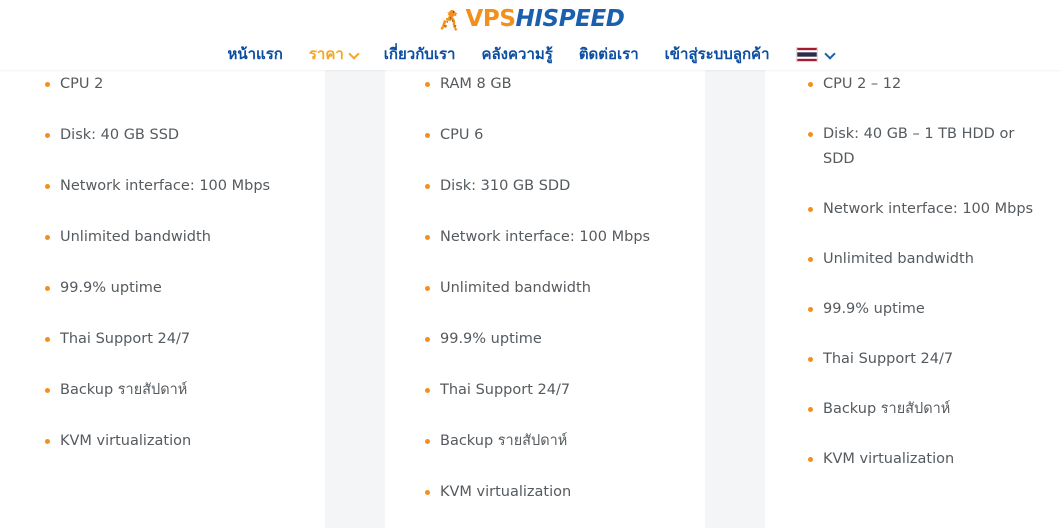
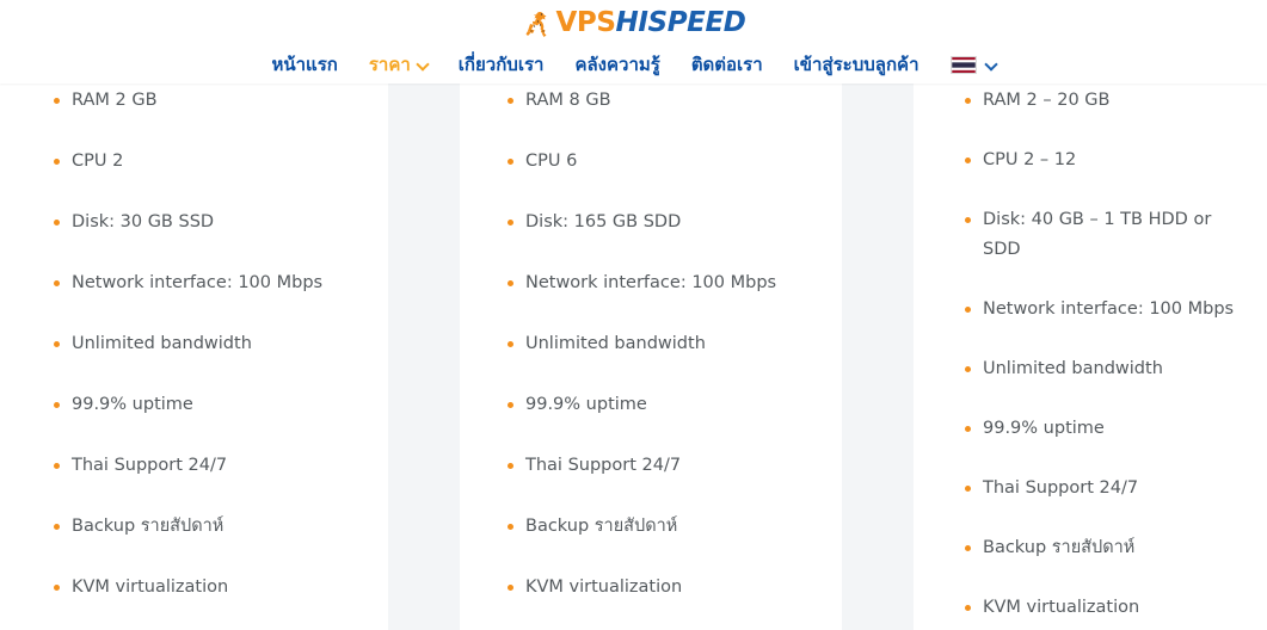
  VPSHISPEED
  หน้าแรก
  ราคา
  เกี่ยวกับเรา
  คลังความรู้
  ติดต่อเรา
  เข้าสู่ระบบลูกค้า
+ RAM 2 GB
  CPU 2
- Disk: 40 GB SSD
+ Disk: 30 GB SSD
  Network interface: 100 Mbps
  Unlimited bandwidth
  99.9% uptime
  Thai Support 24/7
  Backup รายสัปดาห์
  KVM virtualization
  RAM 8 GB
  CPU 6
- Disk: 310 GB SDD
+ Disk: 165 GB SDD
  Network interface: 100 Mbps
  Unlimited bandwidth
  99.9% uptime
  Thai Support 24/7
  Backup รายสัปดาห์
  KVM virtualization
+ RAM 2 – 20 GB
  CPU 2 – 12
  Disk: 40 GB – 1 TB HDD or SDD
  Network interface: 100 Mbps
  Unlimited bandwidth
  99.9% uptime
  Thai Support 24/7
  Backup รายสัปดาห์
  KVM virtualization
